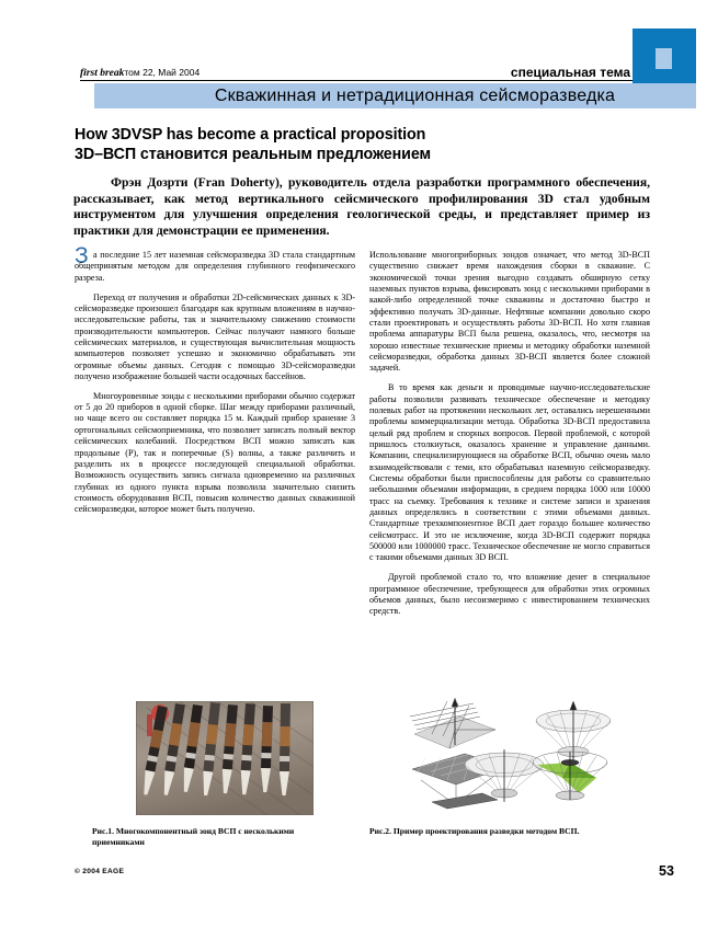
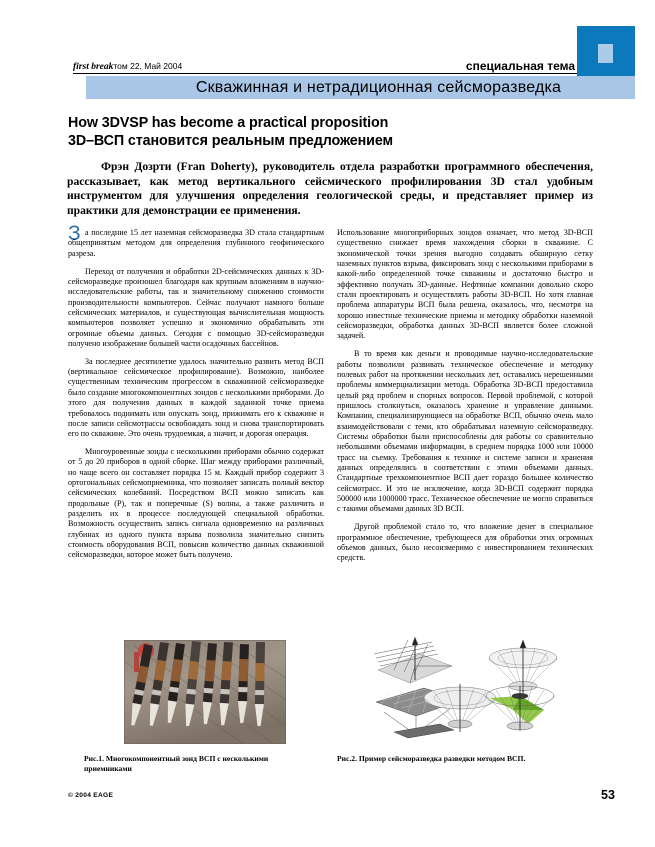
  first breakтом 22, Май 2004
  специальная тема
  Скважинная и нетрадиционная сейсморазведка
  How 3DVSP has become a practical proposition
  3D–ВСП становится реальным предложением
  Фрэн Дозрти (Fran Doherty), руководитель отдела разработки программного обеспечения, рассказывает, как метод вертикального сейсмического профилирования 3D стал удобным инструментом для улучшения определения геологической среды, и представляет пример из практики для демонстрации ее применения.
  З
  а последние 15 лет наземная сейсморазведка 3D стала стандартным общепринятым методом для определения глубинного геофизического разреза.
  Переход от получения и обработки 2D-сейсмических данных к 3D-сейсморазведке произошел благодаря как крупным вложениям в научно-исследовательские работы, так и значительному снижению стоимости производительности компьютеров. Сейчас получают намного больше сейсмических материалов, и существующая вычислительная мощность компьютеров позволяет успешно и экономично обрабатывать эти огромные объемы данных. Сегодня с помощью 3D-сейсморазведки получено изображение большей части осадочных бассейнов.
+ За последнее десятилетие удалось значительно развить метод ВСП (вертикальное сейсмическое профилирование). Возможно, наиболее существенным техническим прогрессом в скважинной сейсморазведке было создание многокомпонентных зондов с несколькими приборами. До этого для получения данных в каждой заданной точке приема требовалось поднимать или опускать зонд, прижимать его к скважине и после записи сейсмотрассы освобождать зонд и снова транспортировать его по скважине. Это очень трудоемкая, а значит, и дорогая операция.
- Многоуровенные зонды с несколькими приборами обычно содержат от 5 до 20 приборов в одной сборке. Шаг между приборами различный, но чаще всего он составляет порядка 15 м. Каждый прибор хранение 3 ортогональных сейсмоприемника, что позволяет записать полный вектор сейсмических колебаний. Посредством ВСП можно записать как продольные (P), так и поперечные (S) волны, а также различить и разделить их в процессе последующей специальной обработки. Возможность осуществить запись сигнала одновременно на различных глубинах из одного пункта взрыва позволила значительно снизить стоимость оборудования ВСП, повысив количество данных скважинной сейсморазведки, которое может быть получено.
+ Многоуровенные зонды с несколькими приборами обычно содержат от 5 до 20 приборов в одной сборке. Шаг между приборами различный, но чаще всего он составляет порядка 15 м. Каждый прибор содержит 3 ортогональных сейсмоприемника, что позволяет записать полный вектор сейсмических колебаний. Посредством ВСП можно записать как продольные (P), так и поперечные (S) волны, а также различить и разделить их в процессе последующей специальной обработки. Возможность осуществить запись сигнала одновременно на различных глубинах из одного пункта взрыва позволила значительно снизить стоимость оборудования ВСП, повысив количество данных скважинной сейсморазведки, которое может быть получено.
  Использование многоприборных зондов означает, что метод 3D-ВСП существенно снижает время нахождения сборки в скважине. С экономической точки зрения выгодно создавать обширную сетку наземных пунктов взрыва, фиксировать зонд с несколькими приборами в какой-либо определенной точке скважины и достаточно быстро и эффективно получать 3D-данные. Нефтяные компании довольно скоро стали проектировать и осуществлять работы 3D-ВСП. Но хотя главная проблема аппаратуры ВСП была решена, оказалось, что, несмотря на хорошо известные технические приемы и методику обработки наземной сейсморазведки, обработка данных 3D-ВСП является более сложной задачей.
  В то время как деньги и проводимые научно-исследовательские работы позволили развивать техническое обеспечение и методику полевых работ на протяжении нескольких лет, оставались нерешенными проблемы коммерциализации метода. Обработка 3D-ВСП предоставила целый ряд проблем и спорных вопросов. Первой проблемой, с которой пришлось столкнуться, оказалось хранение и управление данными. Компании, специализирующиеся на обработке ВСП, обычно очень мало взаимодействовали с теми, кто обрабатывал наземную сейсморазведку. Системы обработки были приспособлены для работы со сравнительно небольшими объемами информации, в среднем порядка 1000 или 10000 трасс на съемку. Требования к технике и системе записи и хранения данных определялись в соответствии с этими объемами данных. Стандартные трехкомпонентное ВСП дает гораздо большее количество сейсмотрасс. И это не исключение, когда 3D-ВСП содержит порядка 500000 или 1000000 трасс. Техническое обеспечение не могло справиться с такими объемами данных 3D ВСП.
  Другой проблемой стало то, что вложение денег в специальное программное обеспечение, требующееся для обработки этих огромных объемов данных, было несоизмеримо с инвестированием технических средств.
  Рис.1. Многокомпонентный зонд ВСП с несколькими приемниками
- Рис.2. Пример проектирования разведки методом ВСП.
+ Рис.2. Пример сейсморазведка разведки методом ВСП.
  53
